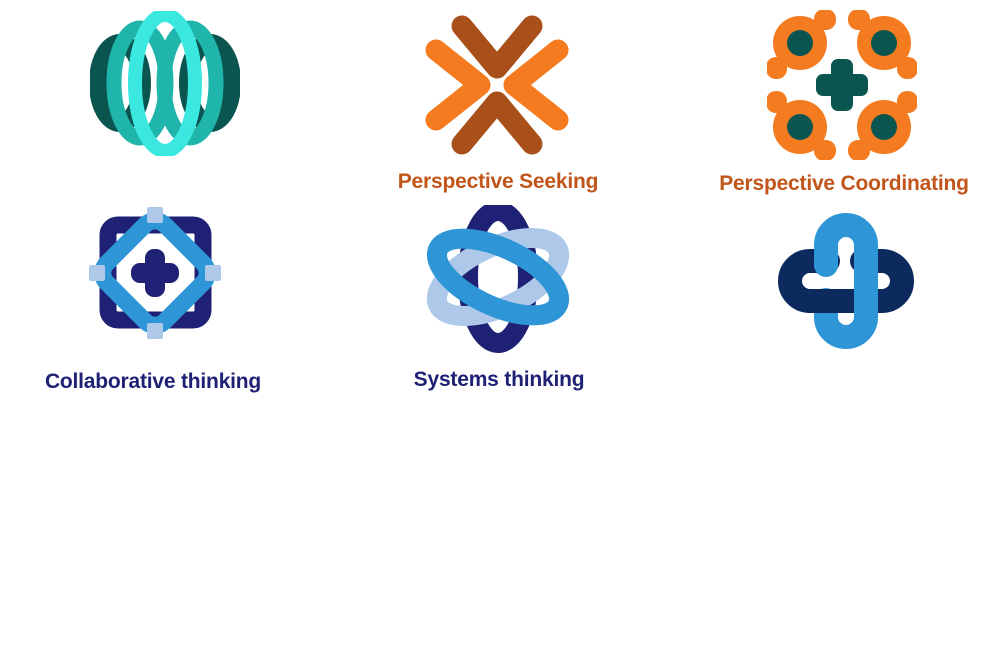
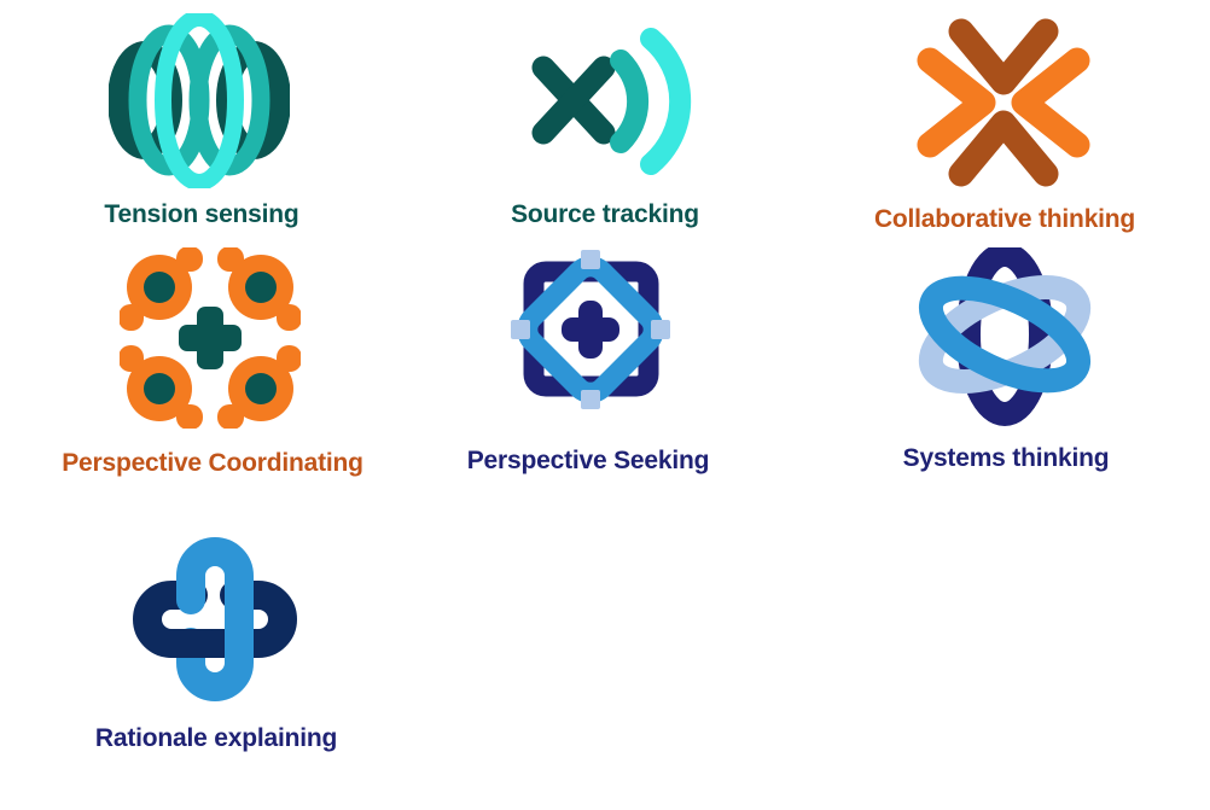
+ Tension sensing
+ Source tracking
- Perspective Seeking
+ Collaborative thinking
  Perspective Coordinating
- Collaborative thinking
+ Perspective Seeking
  Systems thinking
+ Rationale explaining
